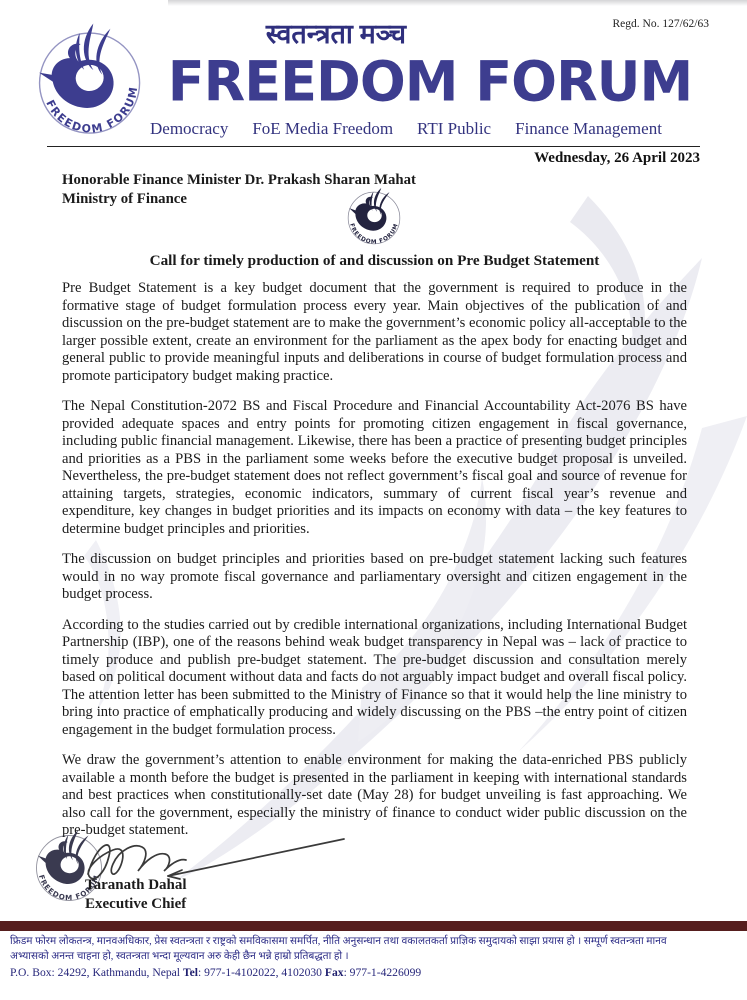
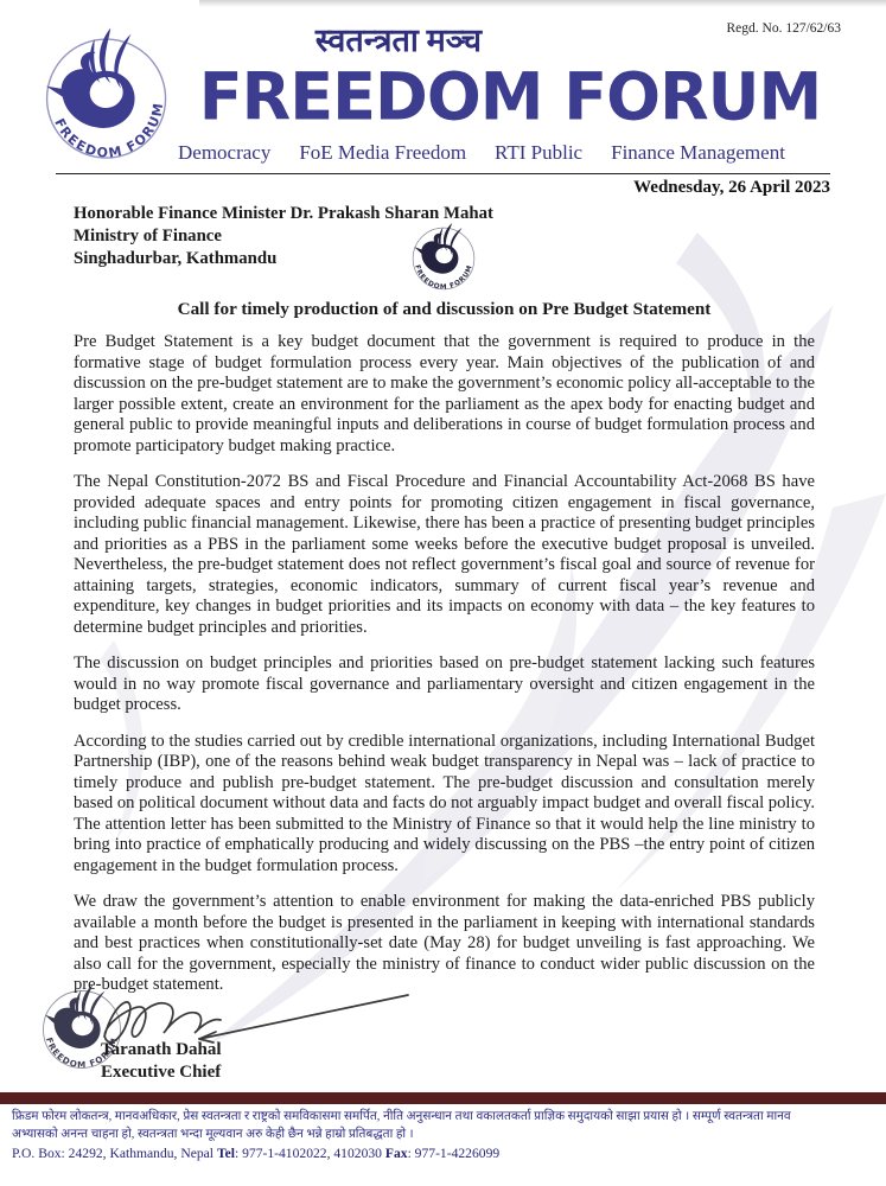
  Regd. No. 127/62/63
  स्वतन्त्रता मञ्च
  FREEDOM FORUM
  Democracy
  FoE Media Freedom
  RTI Public
  Finance Management
  Wednesday, 26 April 2023
  Honorable Finance Minister Dr. Prakash Sharan Mahat
  Ministry of Finance
+ Singhadurbar, Kathmandu
  Call for timely production of and discussion on Pre Budget Statement
  Pre Budget Statement is a key budget document that the government is required to produce in the formative stage of budget formulation process every year. Main objectives of the publication of and discussion on the pre-budget statement are to make the government’s economic policy all-acceptable to the larger possible extent, create an environment for the parliament as the apex body for enacting budget and general public to provide meaningful inputs and deliberations in course of budget formulation process and promote participatory budget making practice.
- The Nepal Constitution-2072 BS and Fiscal Procedure and Financial Accountability Act-2076 BS have provided adequate spaces and entry points for promoting citizen engagement in fiscal governance, including public financial management. Likewise, there has been a practice of presenting budget principles and priorities as a PBS in the parliament some weeks before the executive budget proposal is unveiled. Nevertheless, the pre-budget statement does not reflect government’s fiscal goal and source of revenue for attaining targets, strategies, economic indicators, summary of current fiscal year’s revenue and expenditure, key changes in budget priorities and its impacts on economy with data – the key features to determine budget principles and priorities.
+ The Nepal Constitution-2072 BS and Fiscal Procedure and Financial Accountability Act-2068 BS have provided adequate spaces and entry points for promoting citizen engagement in fiscal governance, including public financial management. Likewise, there has been a practice of presenting budget principles and priorities as a PBS in the parliament some weeks before the executive budget proposal is unveiled. Nevertheless, the pre-budget statement does not reflect government’s fiscal goal and source of revenue for attaining targets, strategies, economic indicators, summary of current fiscal year’s revenue and expenditure, key changes in budget priorities and its impacts on economy with data – the key features to determine budget principles and priorities.
  The discussion on budget principles and priorities based on pre-budget statement lacking such features would in no way promote fiscal governance and parliamentary oversight and citizen engagement in the budget process.
  According to the studies carried out by credible international organizations, including International Budget Partnership (IBP), one of the reasons behind weak budget transparency in Nepal was – lack of practice to timely produce and publish pre-budget statement. The pre-budget discussion and consultation merely based on political document without data and facts do not arguably impact budget and overall fiscal policy. The attention letter has been submitted to the Ministry of Finance so that it would help the line ministry to bring into practice of emphatically producing and widely discussing on the PBS –the entry point of citizen engagement in the budget formulation process.
  We draw the government’s attention to enable environment for making the data-enriched PBS publicly available a month before the budget is presented in the parliament in keeping with international standards and best practices when constitutionally-set date (May 28) for budget unveiling is fast approaching. We also call for the government, especially the ministry of finance to conduct wider public discussion on the pre-budget statement.
  Taranath Dahal
  Executive Chief
  फ्रिडम फोरम लोकतन्त्र, मानवअधिकार, प्रेस स्वतन्त्रता र राष्ट्रको समविकासमा समर्पित, नीति अनुसन्धान तथा वकालतकर्ता प्राज्ञिक समुदायको साझा प्रयास हो । सम्पूर्ण स्वतन्त्रता मानव
  अभ्यासको अनन्त चाहना हो, स्वतन्त्रता भन्दा मूल्यवान अरु केही छैन भन्ने हाम्रो प्रतिबद्धता हो ।
  P.O. Box: 24292, Kathmandu, Nepal Tel: 977-1-4102022, 4102030 Fax: 977-1-4226099
